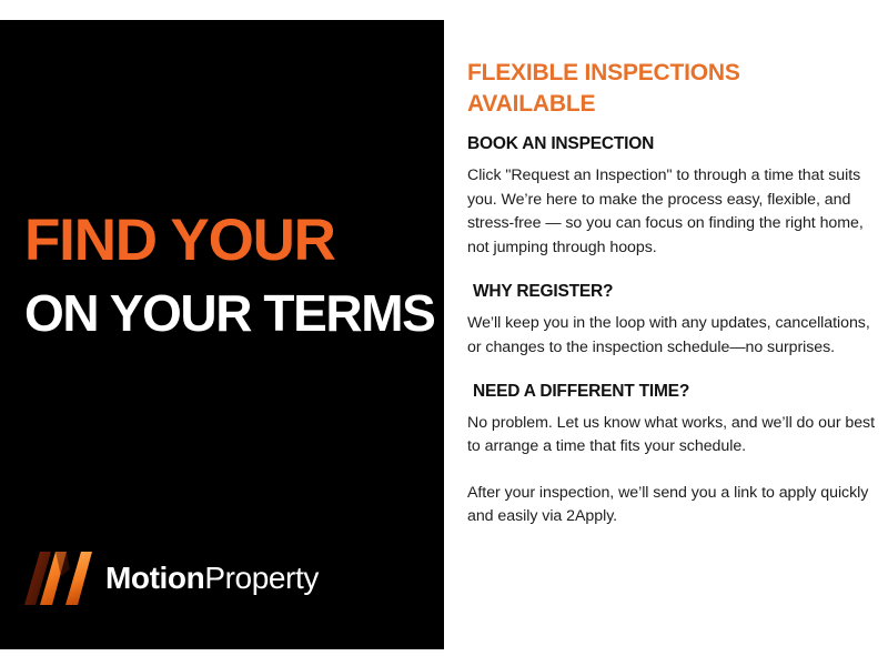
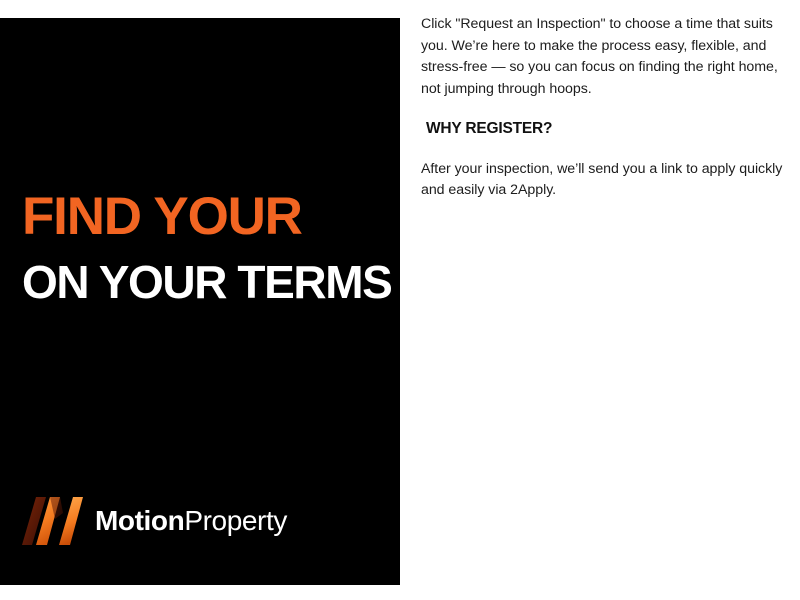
  FIND YOUR
  ON YOUR TERMS
  MotionProperty
- FLEXIBLE INSPECTIONS AVAILABLE
- BOOK AN INSPECTION
- Click "Request an Inspection" to through a time that suits you. We’re here to make the process easy, flexible, and stress-free — so you can focus on finding the right home, not jumping through hoops.
+ Click "Request an Inspection" to choose a time that suits you. We’re here to make the process easy, flexible, and stress-free — so you can focus on finding the right home, not jumping through hoops.
  WHY REGISTER?
- We’ll keep you in the loop with any updates, cancellations, or changes to the inspection schedule—no surprises.
- NEED A DIFFERENT TIME?
- No problem. Let us know what works, and we’ll do our best to arrange a time that fits your schedule.
  After your inspection, we’ll send you a link to apply quickly and easily via 2Apply.
